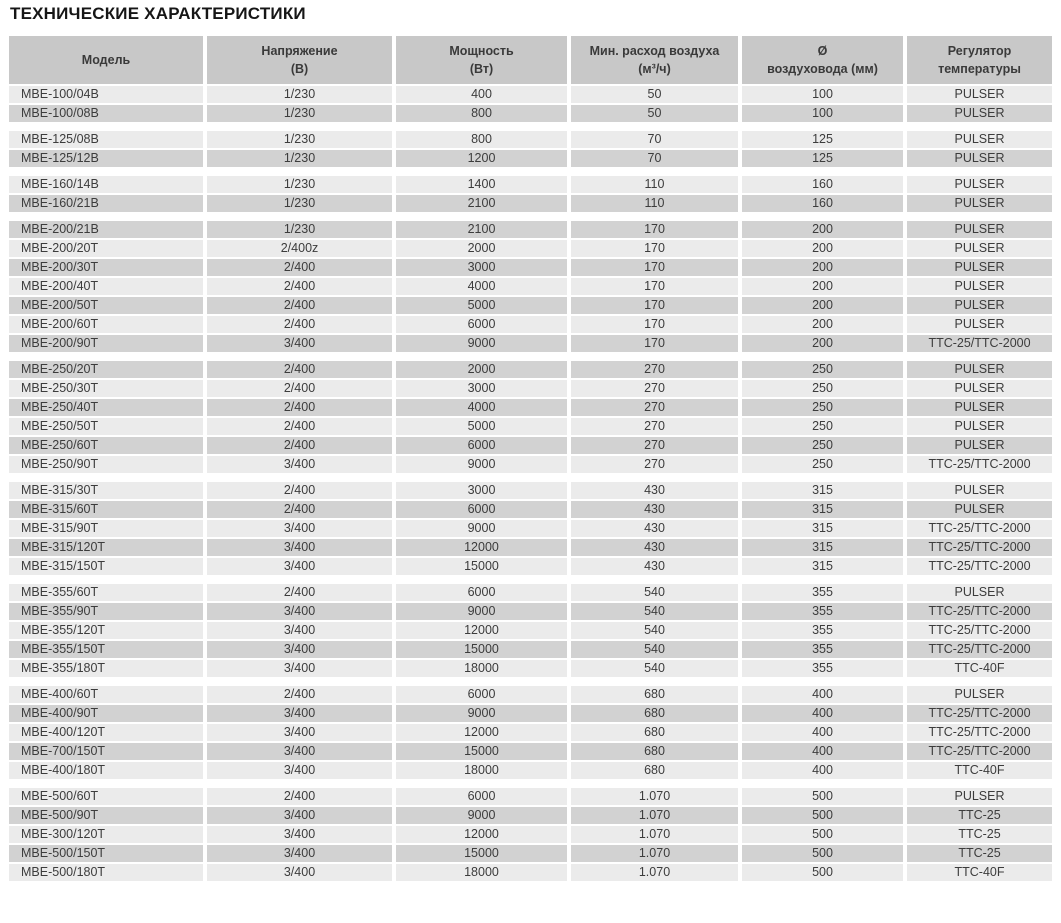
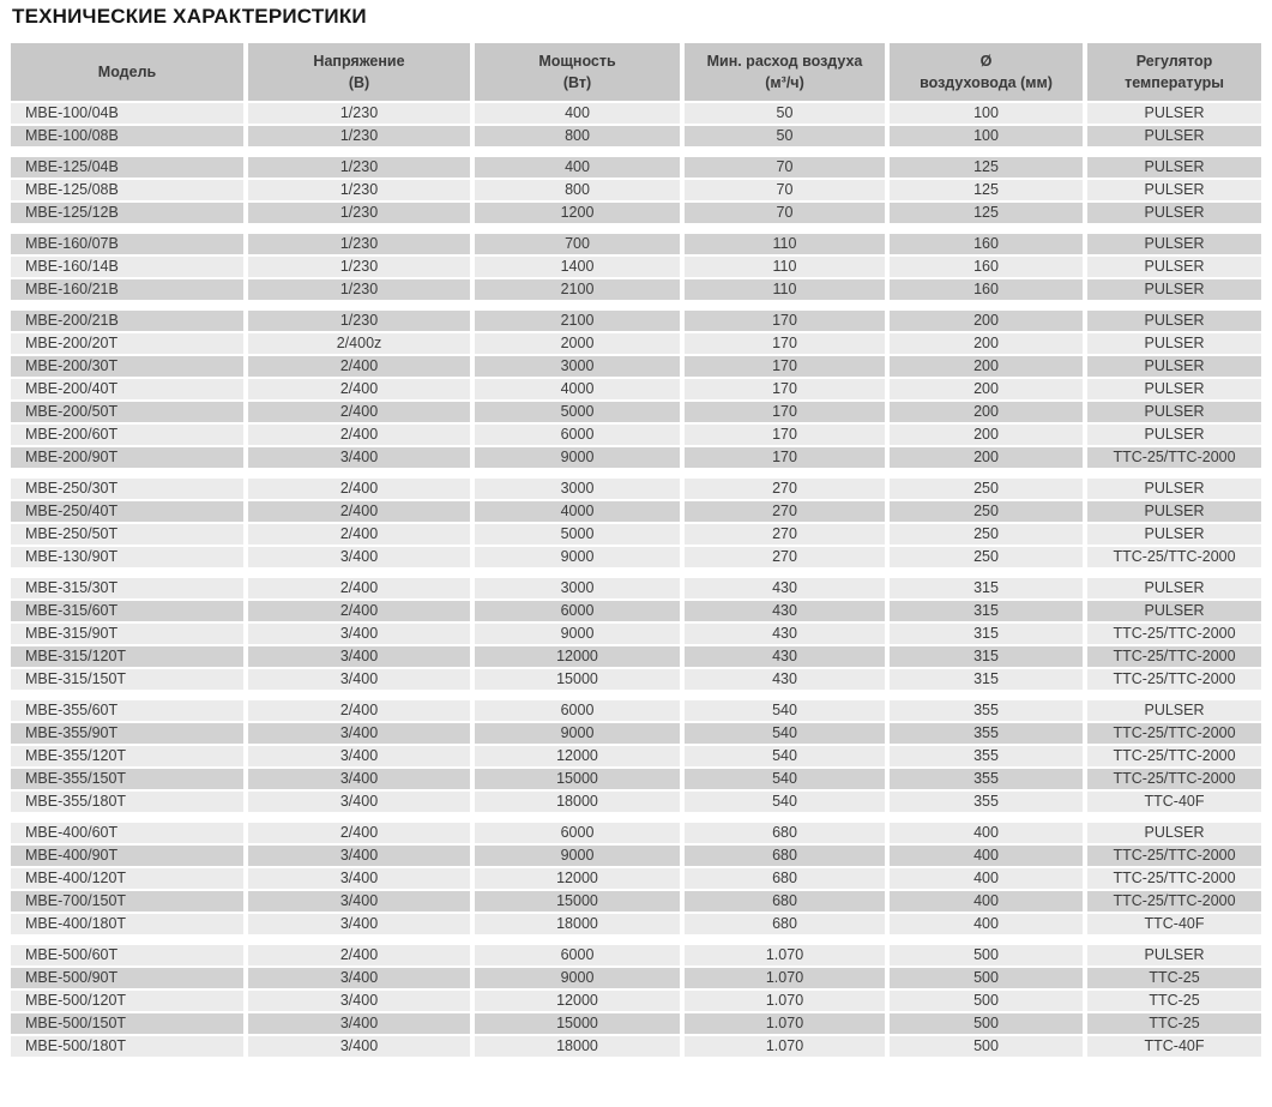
  ТЕХНИЧЕСКИЕ ХАРАКТЕРИСТИКИ
  Модель	Напряжение(В)	Мощность(Вт)	Мин. расход воздуха(м³/ч)	Øвоздуховода (мм)	Регулятортемпературы
  MBE-100/04B	1/230	400	50	100	PULSER
  MBE-100/08B	1/230	800	50	100	PULSER
+ MBE-125/04B	1/230	400	70	125	PULSER
  MBE-125/08B	1/230	800	70	125	PULSER
  MBE-125/12B	1/230	1200	70	125	PULSER
+ MBE-160/07B	1/230	700	110	160	PULSER
  MBE-160/14B	1/230	1400	110	160	PULSER
  MBE-160/21B	1/230	2100	110	160	PULSER
  MBE-200/21B	1/230	2100	170	200	PULSER
  MBE-200/20T	2/400z	2000	170	200	PULSER
  MBE-200/30T	2/400	3000	170	200	PULSER
  MBE-200/40T	2/400	4000	170	200	PULSER
  MBE-200/50T	2/400	5000	170	200	PULSER
  MBE-200/60T	2/400	6000	170	200	PULSER
  MBE-200/90T	3/400	9000	170	200	TTC-25/TTC-2000
- MBE-250/20T	2/400	2000	270	250	PULSER
  MBE-250/30T	2/400	3000	270	250	PULSER
  MBE-250/40T	2/400	4000	270	250	PULSER
  MBE-250/50T	2/400	5000	270	250	PULSER
- MBE-250/60T	2/400	6000	270	250	PULSER
- MBE-250/90T	3/400	9000	270	250	TTC-25/TTC-2000
+ MBE-130/90T	3/400	9000	270	250	TTC-25/TTC-2000
  MBE-315/30T	2/400	3000	430	315	PULSER
  MBE-315/60T	2/400	6000	430	315	PULSER
  MBE-315/90T	3/400	9000	430	315	TTC-25/TTC-2000
  MBE-315/120T	3/400	12000	430	315	TTC-25/TTC-2000
  MBE-315/150T	3/400	15000	430	315	TTC-25/TTC-2000
  MBE-355/60T	2/400	6000	540	355	PULSER
  MBE-355/90T	3/400	9000	540	355	TTC-25/TTC-2000
  MBE-355/120T	3/400	12000	540	355	TTC-25/TTC-2000
  MBE-355/150T	3/400	15000	540	355	TTC-25/TTC-2000
  MBE-355/180T	3/400	18000	540	355	TTC-40F
  MBE-400/60T	2/400	6000	680	400	PULSER
  MBE-400/90T	3/400	9000	680	400	TTC-25/TTC-2000
  MBE-400/120T	3/400	12000	680	400	TTC-25/TTC-2000
  MBE-700/150T	3/400	15000	680	400	TTC-25/TTC-2000
  MBE-400/180T	3/400	18000	680	400	TTC-40F
  MBE-500/60T	2/400	6000	1.070	500	PULSER
  MBE-500/90T	3/400	9000	1.070	500	TTC-25
- MBE-300/120T	3/400	12000	1.070	500	TTC-25
+ MBE-500/120T	3/400	12000	1.070	500	TTC-25
  MBE-500/150T	3/400	15000	1.070	500	TTC-25
  MBE-500/180T	3/400	18000	1.070	500	TTC-40F
